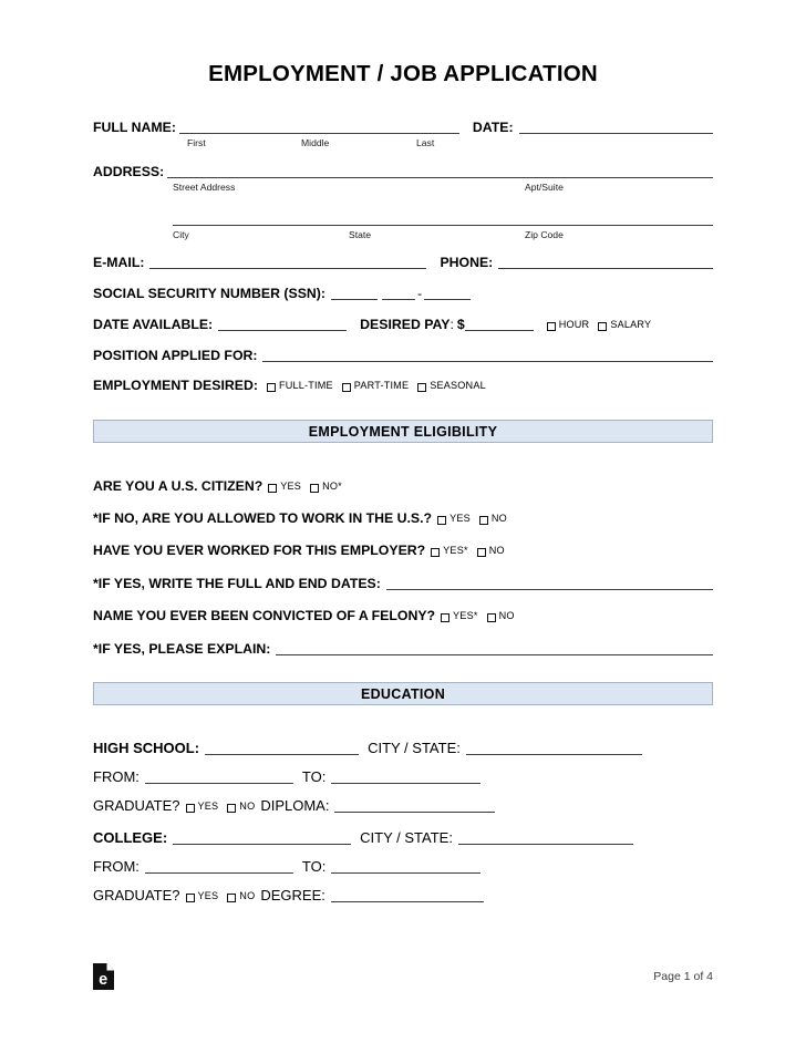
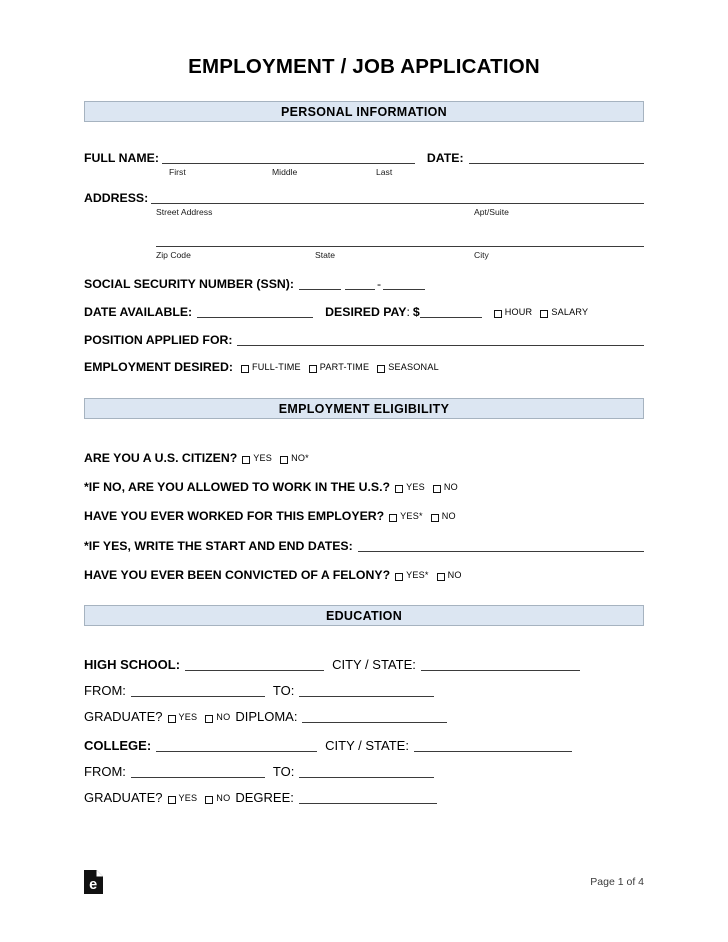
  EMPLOYMENT / JOB APPLICATION
+ PERSONAL INFORMATION
  FULL NAME:
  DATE:
  First
  Middle
  Last
  ADDRESS:
  Street Address
  Apt/Suite
- City
+ Zip Code
  State
- Zip Code
+ City
- E-MAIL:
- PHONE:
  SOCIAL SECURITY NUMBER (SSN):
  -
  DATE AVAILABLE:
  DESIRED PAY
  :
  $
  HOUR
  SALARY
  POSITION APPLIED FOR:
  EMPLOYMENT DESIRED:
  FULL-TIME
  PART-TIME
  SEASONAL
  EMPLOYMENT ELIGIBILITY
  ARE YOU A U.S. CITIZEN?
  YES
  NO*
  *IF NO, ARE YOU ALLOWED TO WORK IN THE U.S.?
  YES
  NO
  HAVE YOU EVER WORKED FOR THIS EMPLOYER?
  YES*
  NO
- *IF YES, WRITE THE FULL AND END DATES:
+ *IF YES, WRITE THE START AND END DATES:
- NAME YOU EVER BEEN CONVICTED OF A FELONY?
+ HAVE YOU EVER BEEN CONVICTED OF A FELONY?
  YES*
  NO
- *IF YES, PLEASE EXPLAIN:
  EDUCATION
  HIGH SCHOOL:
  CITY / STATE:
  FROM:
  TO:
  GRADUATE?
  YES
  NO
  DIPLOMA:
  COLLEGE:
  CITY / STATE:
  FROM:
  TO:
  GRADUATE?
  YES
  NO
  DEGREE:
  e
  Page 1 of 4
